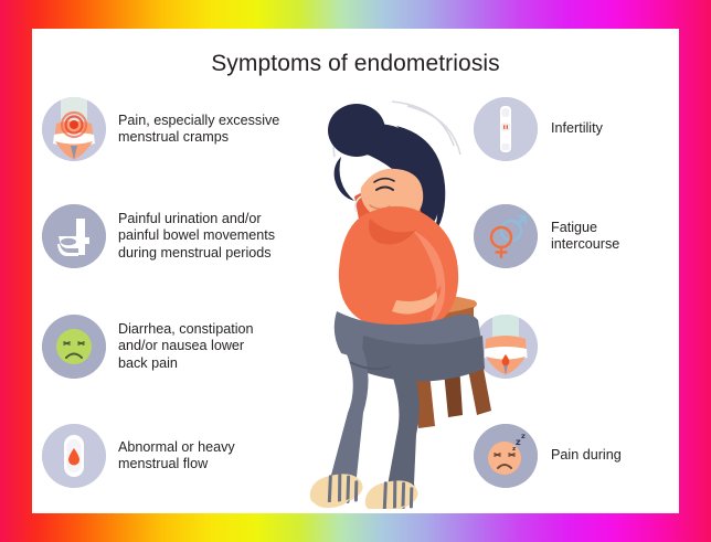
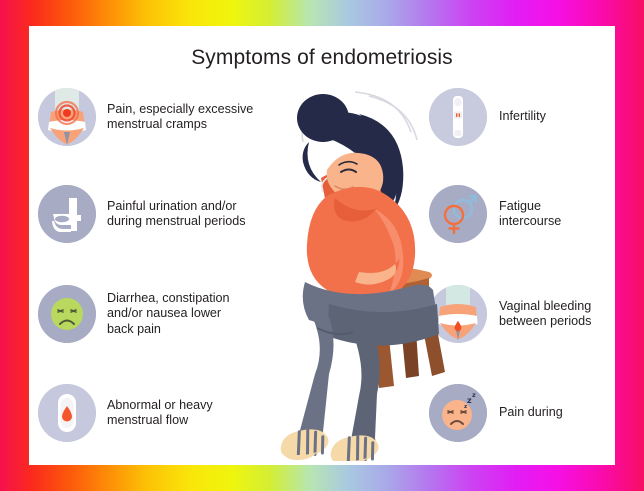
  Symptoms of endometriosis
  Pain, especially excessive
  menstrual cramps
  Painful urination and/or
- painful bowel movements
  during menstrual periods
  Diarrhea, constipation
  and/or nausea lower
  back pain
  Abnormal or heavy
  menstrual flow
  Infertility
  Fatigue
  intercourse
+ Vaginal bleeding
+ between periods
  z
  z
  Pain during
